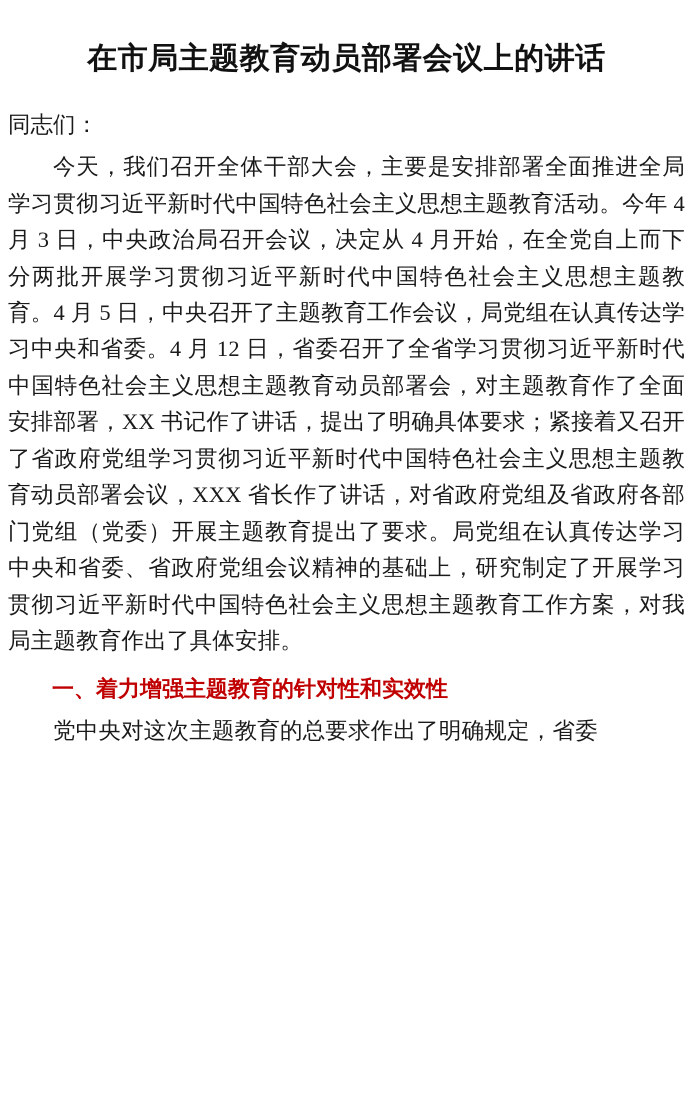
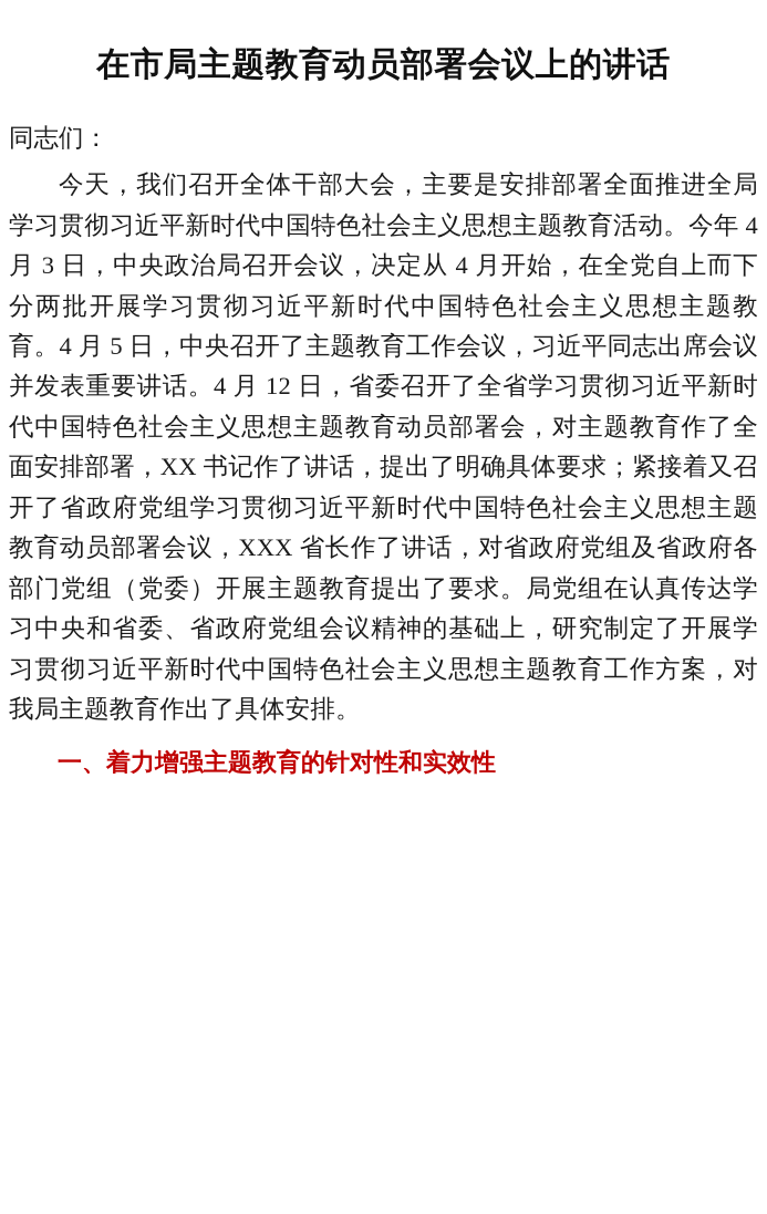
  在市局主题教育动员部署会议上的讲话
  同志们：
- 今天，我们召开全体干部大会，主要是安排部署全面推进全局学习贯彻习近平新时代中国特色社会主义思想主题教育活动。今年 4 月 3 日，中央政治局召开会议，决定从 4 月开始，在全党自上而下分两批开展学习贯彻习近平新时代中国特色社会主义思想主题教育。4 月 5 日，中央召开了主题教育工作会议，局党组在认真传达学习中央和省委。4 月 12 日，省委召开了全省学习贯彻习近平新时代中国特色社会主义思想主题教育动员部署会，对主题教育作了全面安排部署，XX 书记作了讲话，提出了明确具体要求；紧接着又召开了省政府党组学习贯彻习近平新时代中国特色社会主义思想主题教育动员部署会议，XXX 省长作了讲话，对省政府党组及省政府各部门党组（党委）开展主题教育提出了要求。局党组在认真传达学习中央和省委、省政府党组会议精神的基础上，研究制定了开展学习贯彻习近平新时代中国特色社会主义思想主题教育工作方案，对我局主题教育作出了具体安排。
+ 今天，我们召开全体干部大会，主要是安排部署全面推进全局学习贯彻习近平新时代中国特色社会主义思想主题教育活动。今年 4 月 3 日，中央政治局召开会议，决定从 4 月开始，在全党自上而下分两批开展学习贯彻习近平新时代中国特色社会主义思想主题教育。4 月 5 日，中央召开了主题教育工作会议，习近平同志出席会议并发表重要讲话。4 月 12 日，省委召开了全省学习贯彻习近平新时代中国特色社会主义思想主题教育动员部署会，对主题教育作了全面安排部署，XX 书记作了讲话，提出了明确具体要求；紧接着又召开了省政府党组学习贯彻习近平新时代中国特色社会主义思想主题教育动员部署会议，XXX 省长作了讲话，对省政府党组及省政府各部门党组（党委）开展主题教育提出了要求。局党组在认真传达学习中央和省委、省政府党组会议精神的基础上，研究制定了开展学习贯彻习近平新时代中国特色社会主义思想主题教育工作方案，对我局主题教育作出了具体安排。
  一、着力增强主题教育的针对性和实效性
- 党中央对这次主题教育的总要求作出了明确规定，省委
